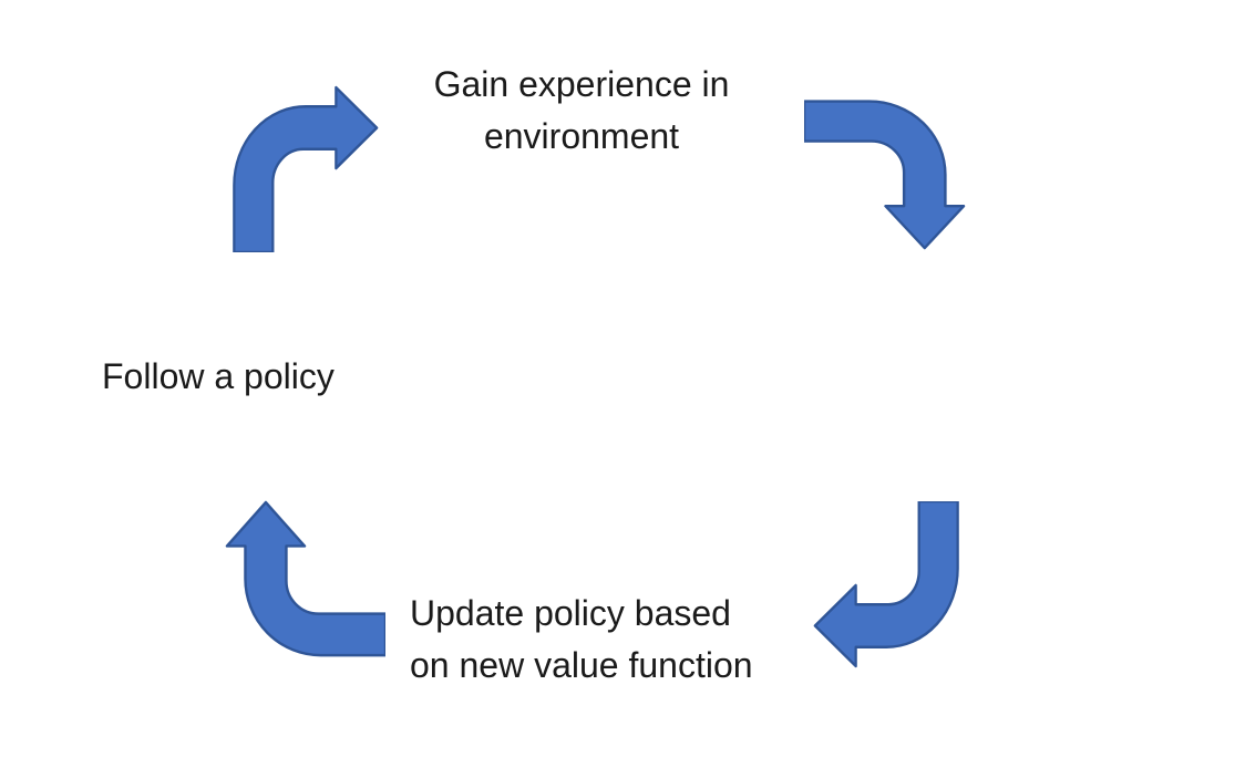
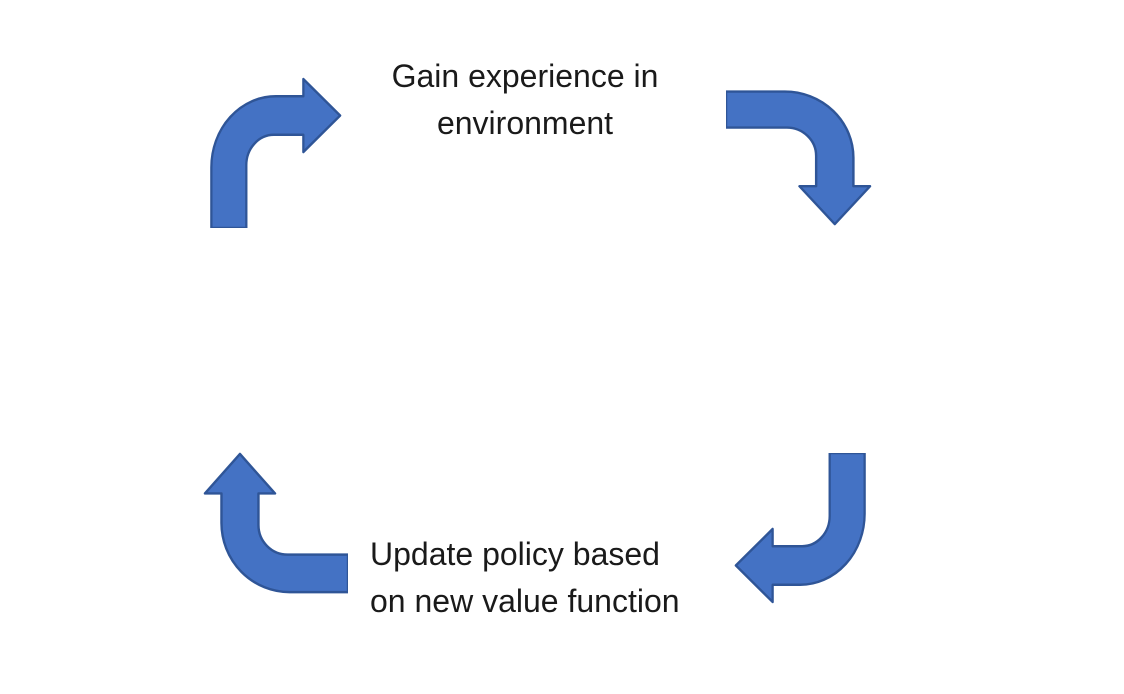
  Gain experience in
  environment
  Update policy based
  on new value function
- Follow a policy
